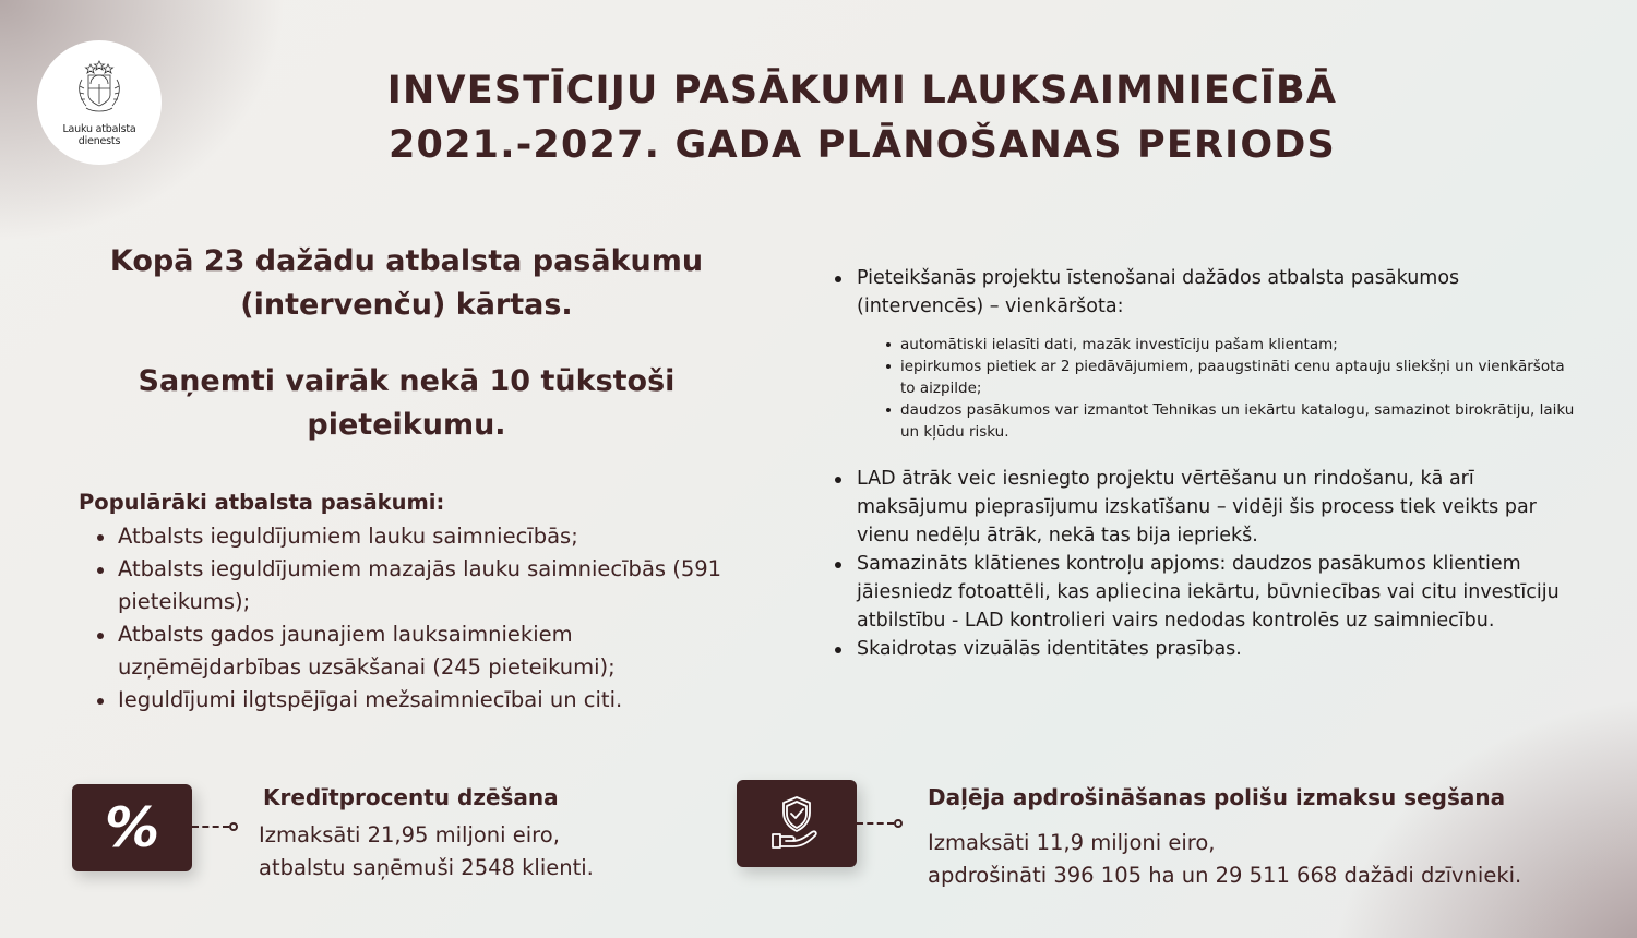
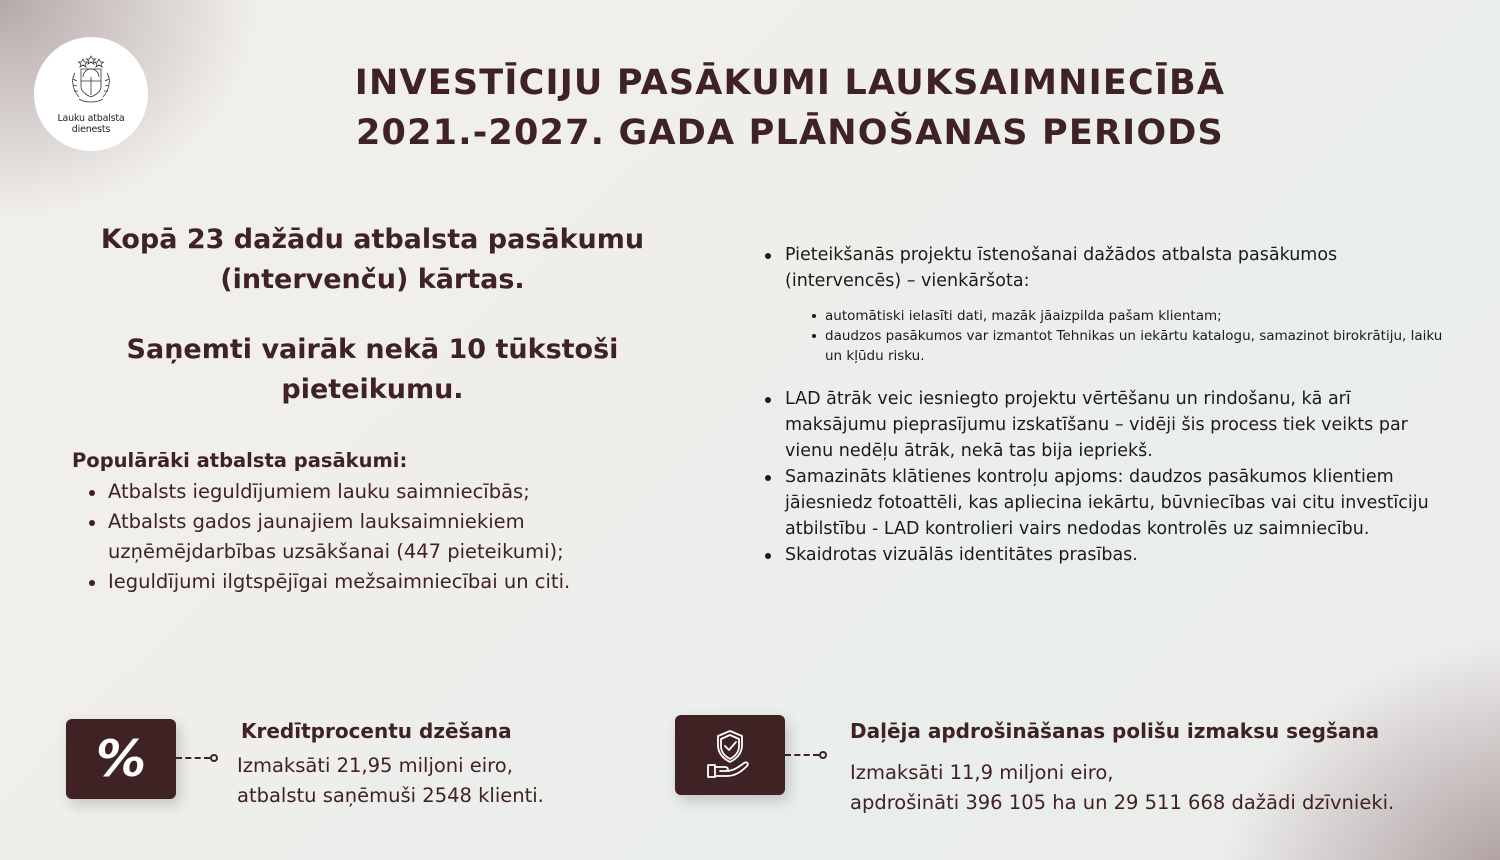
  Lauku atbalsta
  dienests
  INVESTĪCIJU PASĀKUMI LAUKSAIMNIECĪBĀ
  2021.-2027. GADA PLĀNOŠANAS PERIODS
  Kopā 23 dažādu atbalsta pasākumu (intervenču) kārtas.
  Saņemti vairāk nekā 10 tūkstoši pieteikumu.
  Populārāki atbalsta pasākumi:
  Atbalsts ieguldījumiem lauku saimniecībās;
- Atbalsts ieguldījumiem mazajās lauku saimniecībās (591 pieteikums);
- Atbalsts gados jaunajiem lauksaimniekiem uzņēmējdarbības uzsākšanai (245 pieteikumi);
+ Atbalsts gados jaunajiem lauksaimniekiem uzņēmējdarbības uzsākšanai (447 pieteikumi);
  Ieguldījumi ilgtspējīgai mežsaimniecībai un citi.
  Pieteikšanās projektu īstenošanai dažādos atbalsta pasākumos (intervencēs) – vienkāršota:
- automātiski ielasīti dati, mazāk investīciju pašam klientam;
+ automātiski ielasīti dati, mazāk jāaizpilda pašam klientam;
- iepirkumos pietiek ar 2 piedāvājumiem, paaugstināti cenu aptauju sliekšņi un vienkāršota to aizpilde;
  daudzos pasākumos var izmantot Tehnikas un iekārtu katalogu, samazinot birokrātiju, laiku un kļūdu risku.
  LAD ātrāk veic iesniegto projektu vērtēšanu un rindošanu, kā arī maksājumu pieprasījumu izskatīšanu – vidēji šis process tiek veikts par vienu nedēļu ātrāk, nekā tas bija iepriekš.
  Samazināts klātienes kontroļu apjoms: daudzos pasākumos klientiem jāiesniedz fotoattēli, kas apliecina iekārtu, būvniecības vai citu investīciju atbilstību - LAD kontrolieri vairs nedodas kontrolēs uz saimniecību.
  Skaidrotas vizuālās identitātes prasības.
  %
  Kredītprocentu dzēšana
  Izmaksāti 21,95 miljoni eiro,
  atbalstu saņēmuši 2548 klienti.
  Daļēja apdrošināšanas polišu izmaksu segšana
  Izmaksāti 11,9 miljoni eiro,
  apdrošināti 396 105 ha un 29 511 668 dažādi dzīvnieki.
